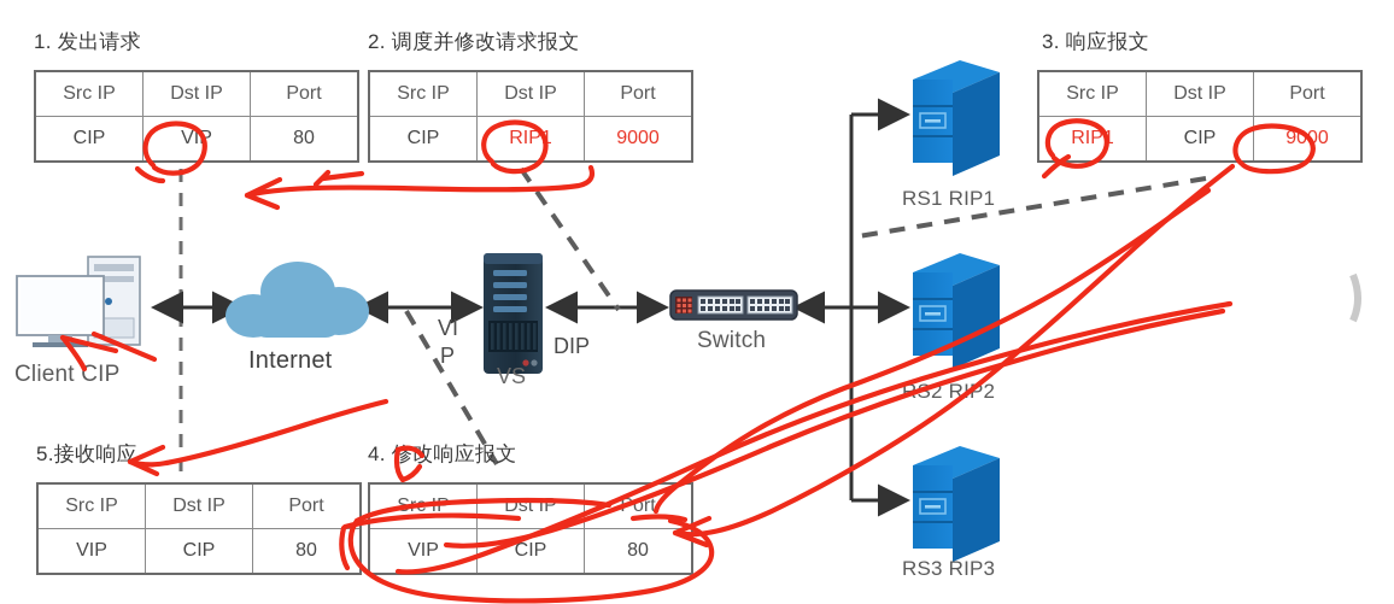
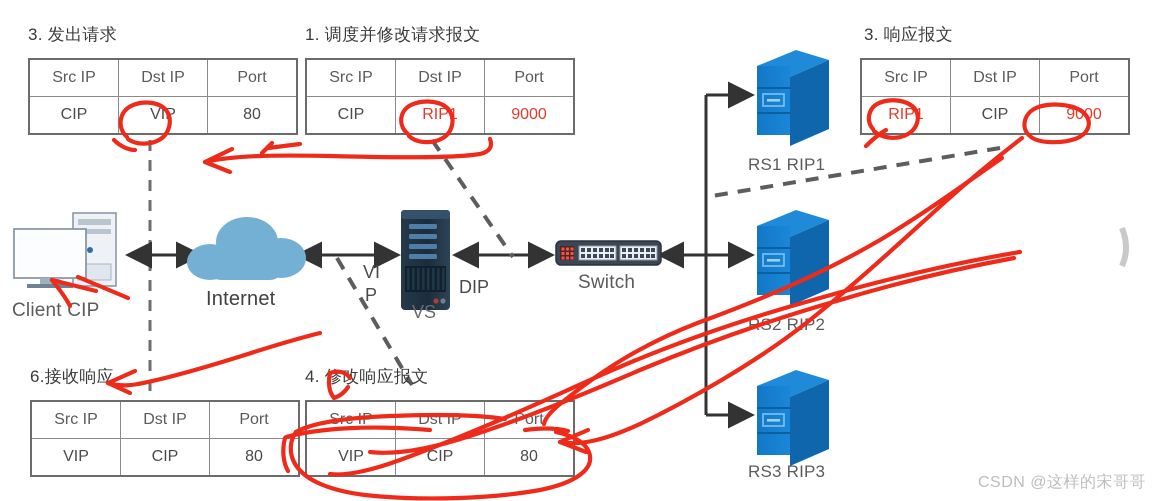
- 1. 发出请求
+ 3. 发出请求
  Src IP	Dst IP	Port
  CIP	VI	80
- 2. 调度并修改请求报文
+ 1. 调度并修改请求报文
  Src IP	Dst IP	Port
  CIP	RIP	9000
  3. 响应报文
  Src IP	Dst IP	Port
  RIP	CIP	9000
  4. 修响应报文
  VIP	CIP	80
- 5.接收响应
+ 6.接收响应
  Src IP	Dst IP	Port
  VIP	CIP	80
  Client CIP
  Internet
  VI
  P
  DIP
  VS
  Switch
  RS1 RIP1
  R2 RP2
  RS3 RIP3
+ CSDN @这样的宋哥哥
